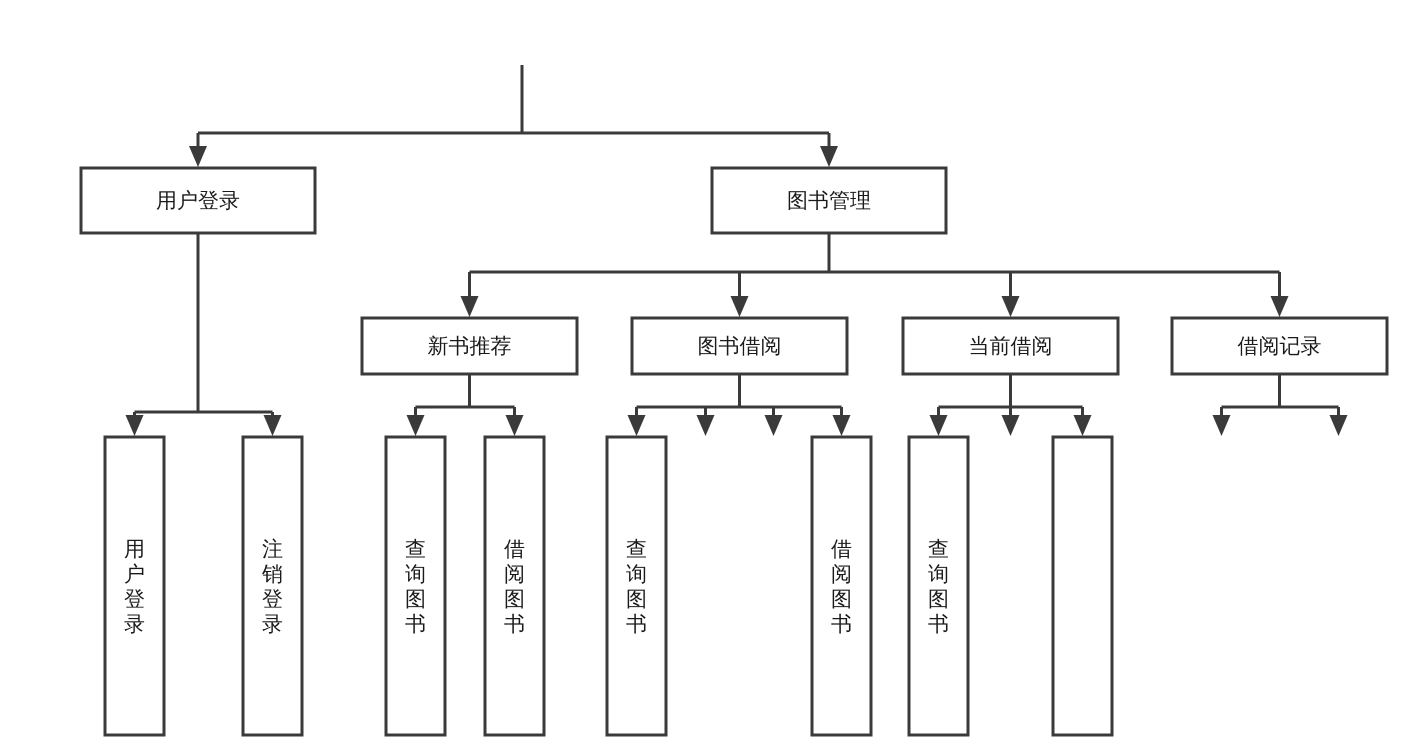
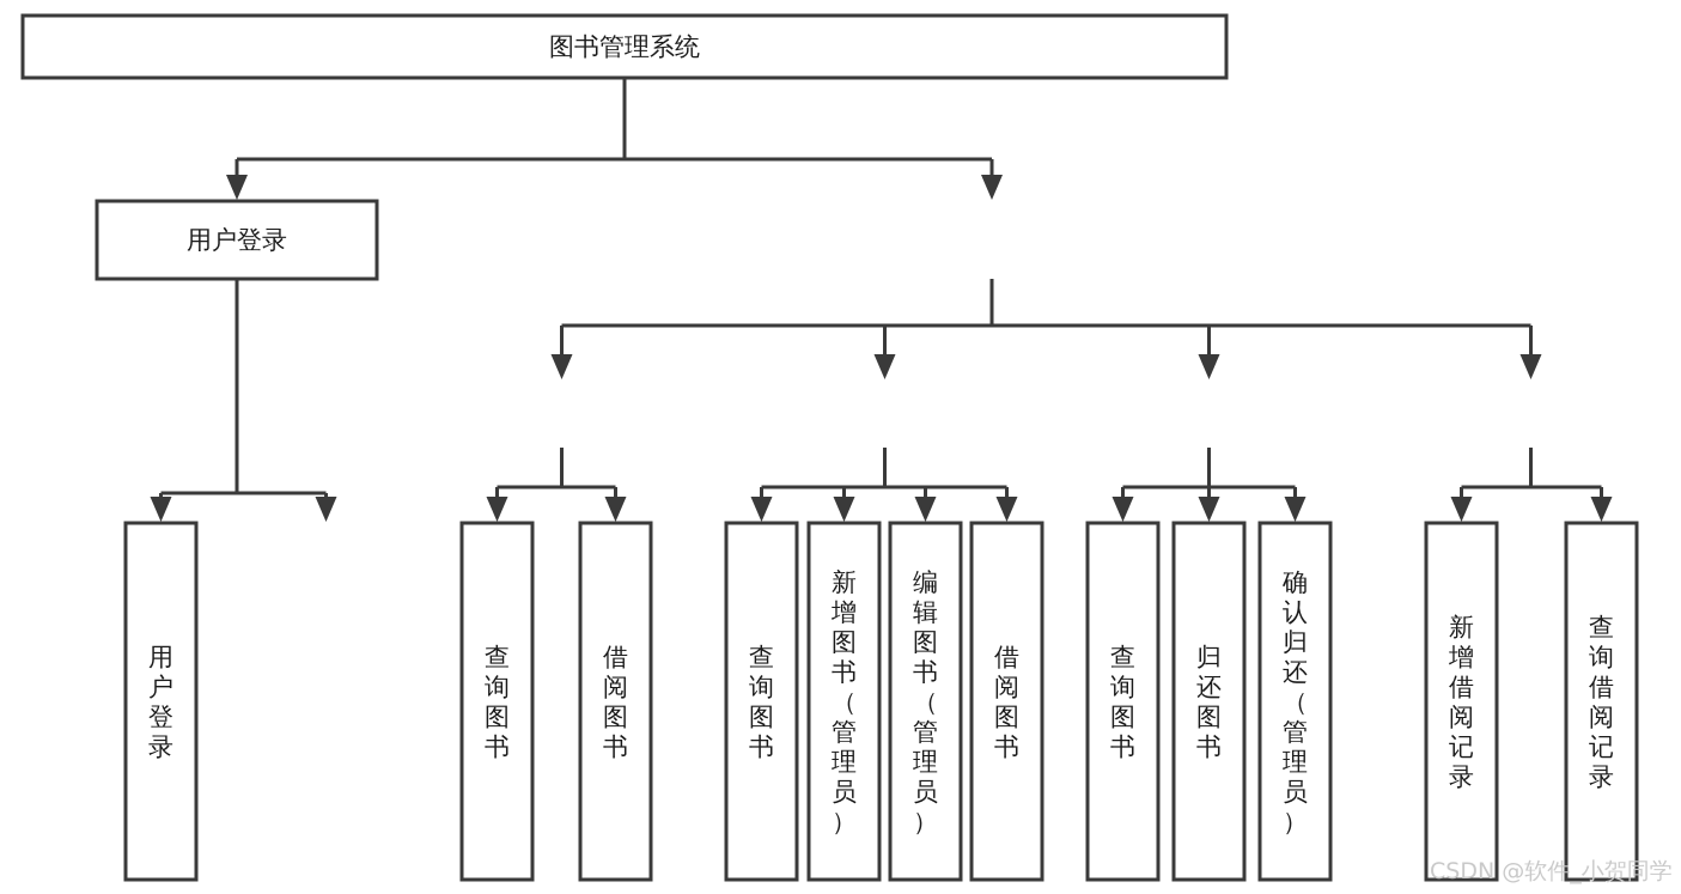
+ 图书管理系统
  用户登录
- 图书管理
- 新书推荐
- 图书借阅
- 当前借阅
- 借阅记录
  用户登录
- 注销登录
  查询图书
  借阅图书
  查询图书
+ 新增图书（管理员）
+ 编辑图书（管理员）
  借阅图书
  查询图书
+ 归还图书
+ 确认归还（管理员）
+ 新增借阅记录
+ 查询借阅记录
+ CSDN @软件_小贺同学
